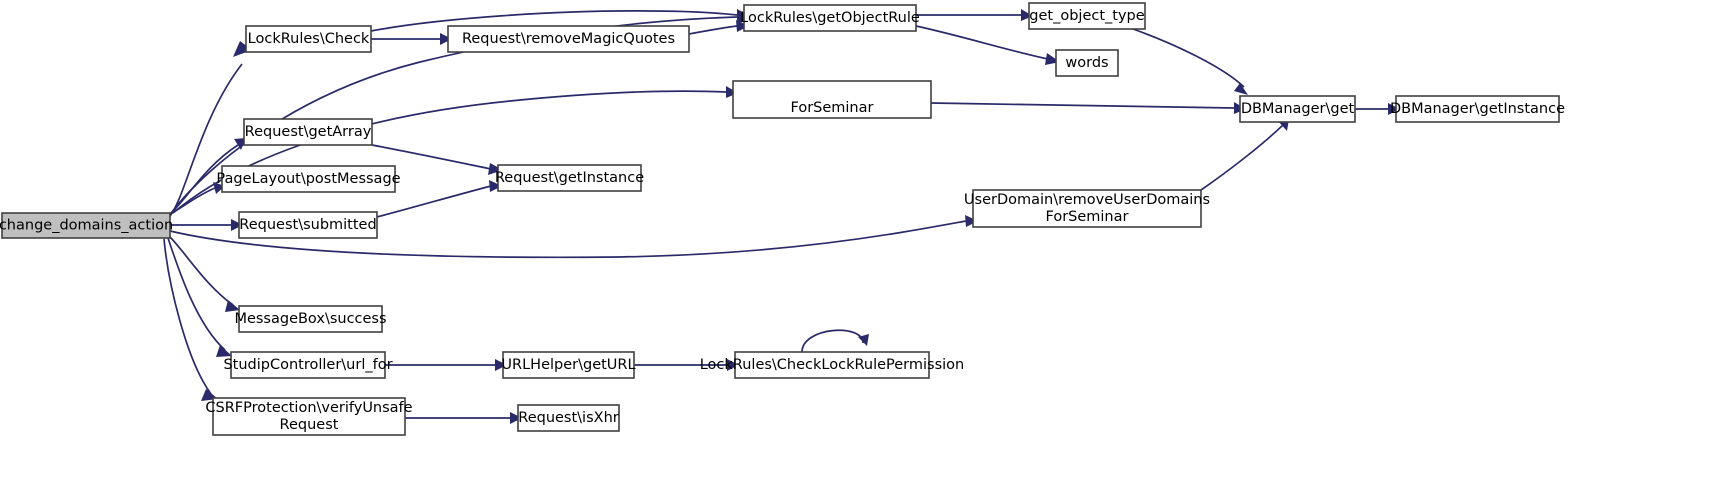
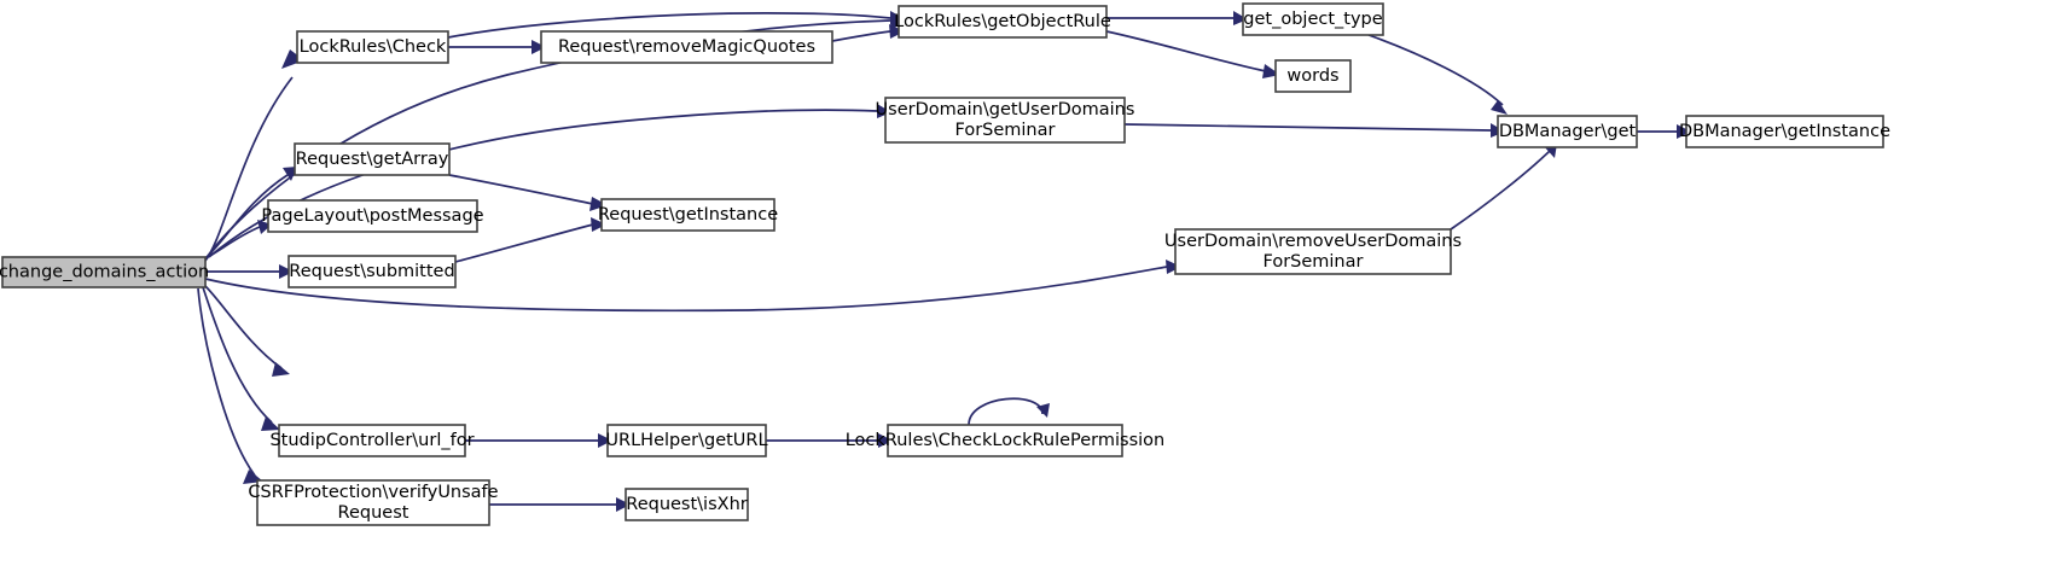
  change_domains_action
  LockRules\Check
  Request\removeMagicQuotes
  LockRules\getObjectRule
  get_object_type
  words
+ UserDomain\getUserDomains
  ForSeminar
  DBManager\get
  DBManager\getInstance
  Request\getArray
  Request\getInstance
  PageLayout\postMessage
  Request\submitted
  UserDomain\removeUserDomains
  ForSeminar
- MessageBox\success
  StudipController\url_for
  URLHelper\getURL
  LockRules\CheckLockRulePermission
  CSRFProtection\verifyUnsafe
  Request
  Request\isXhr
